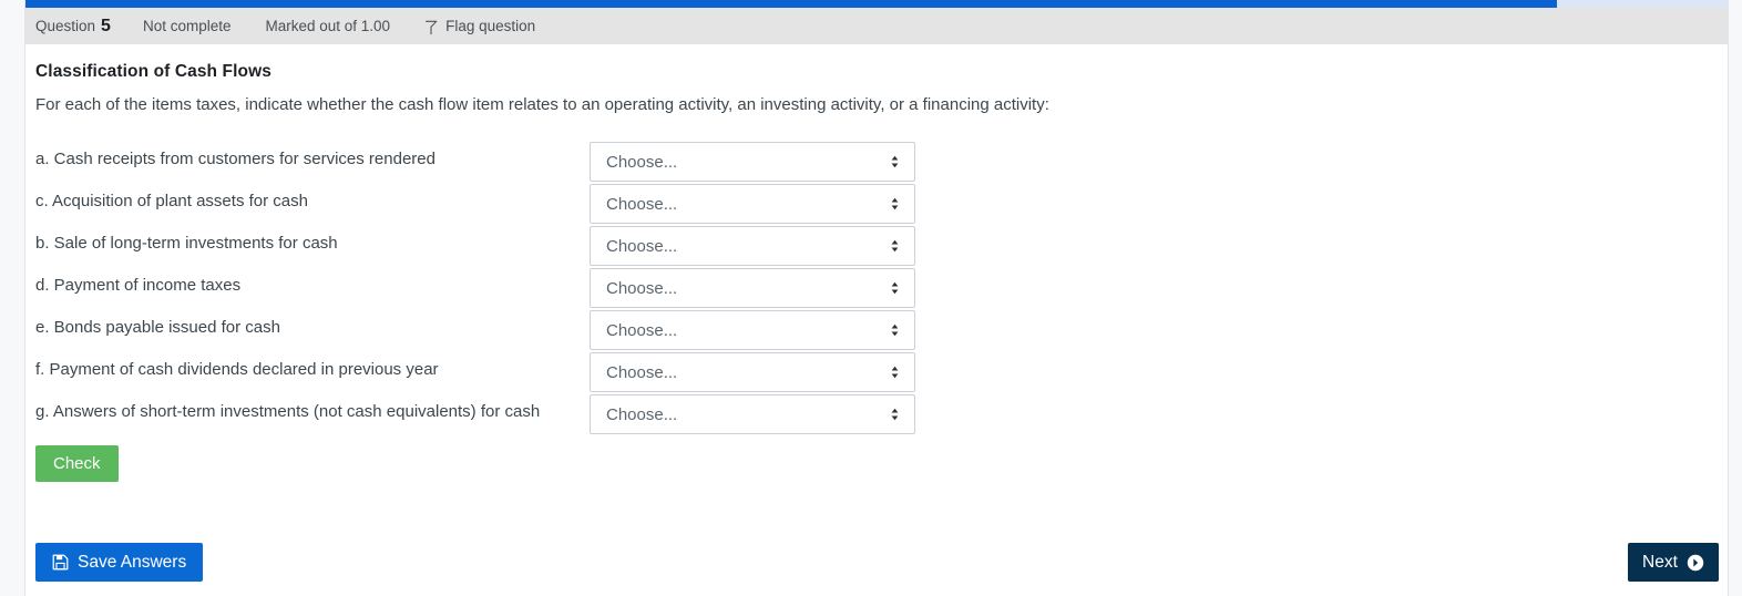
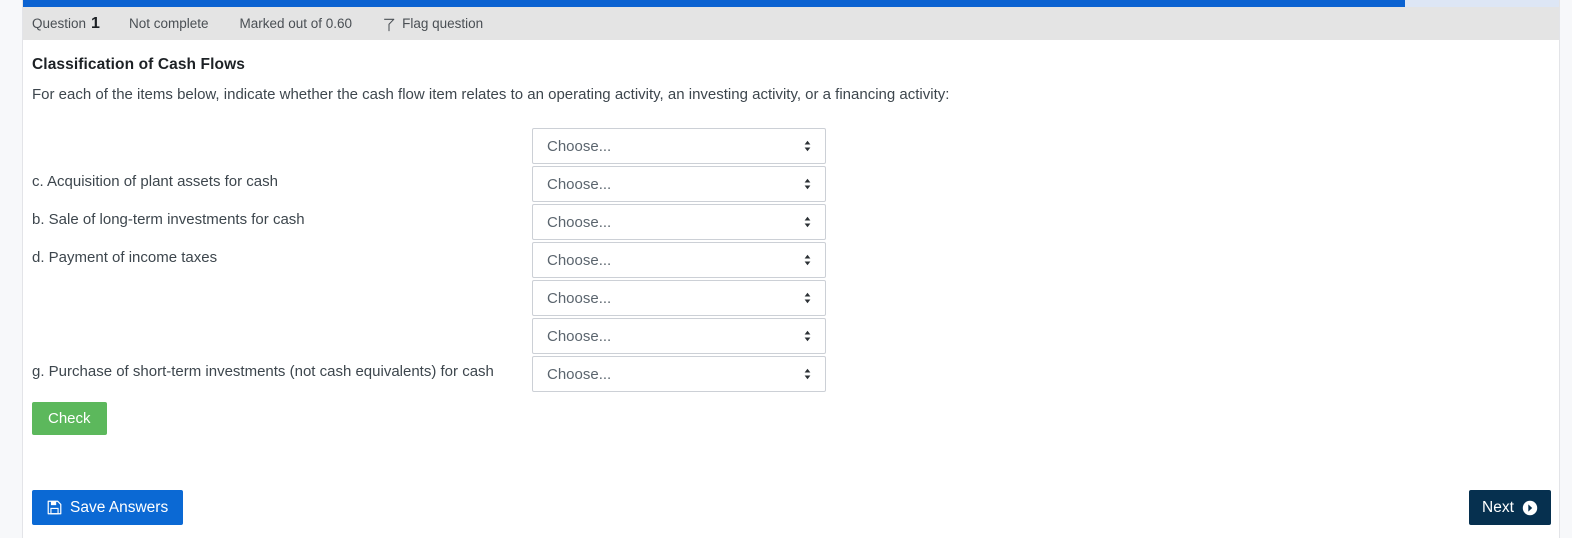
  Question
- 5
+ 1
  Not complete
- Marked out of 1.00
+ Marked out of 0.60
  Flag question
  Classification of Cash Flows
- For each of the items taxes, indicate whether the cash flow item relates to an operating activity, an investing activity, or a financing activity:
+ For each of the items below, indicate whether the cash flow item relates to an operating activity, an investing activity, or a financing activity:
- a. Cash receipts from customers for services rendered
  Choose...
  c. Acquisition of plant assets for cash
  Choose...
  b. Sale of long-term investments for cash
  Choose...
  d. Payment of income taxes
  Choose...
- e. Bonds payable issued for cash
  Choose...
- f. Payment of cash dividends declared in previous year
  Choose...
- g. Answers of short-term investments (not cash equivalents) for cash
+ g. Purchase of short-term investments (not cash equivalents) for cash
  Choose...
  Check
  Save Answers
  Next
